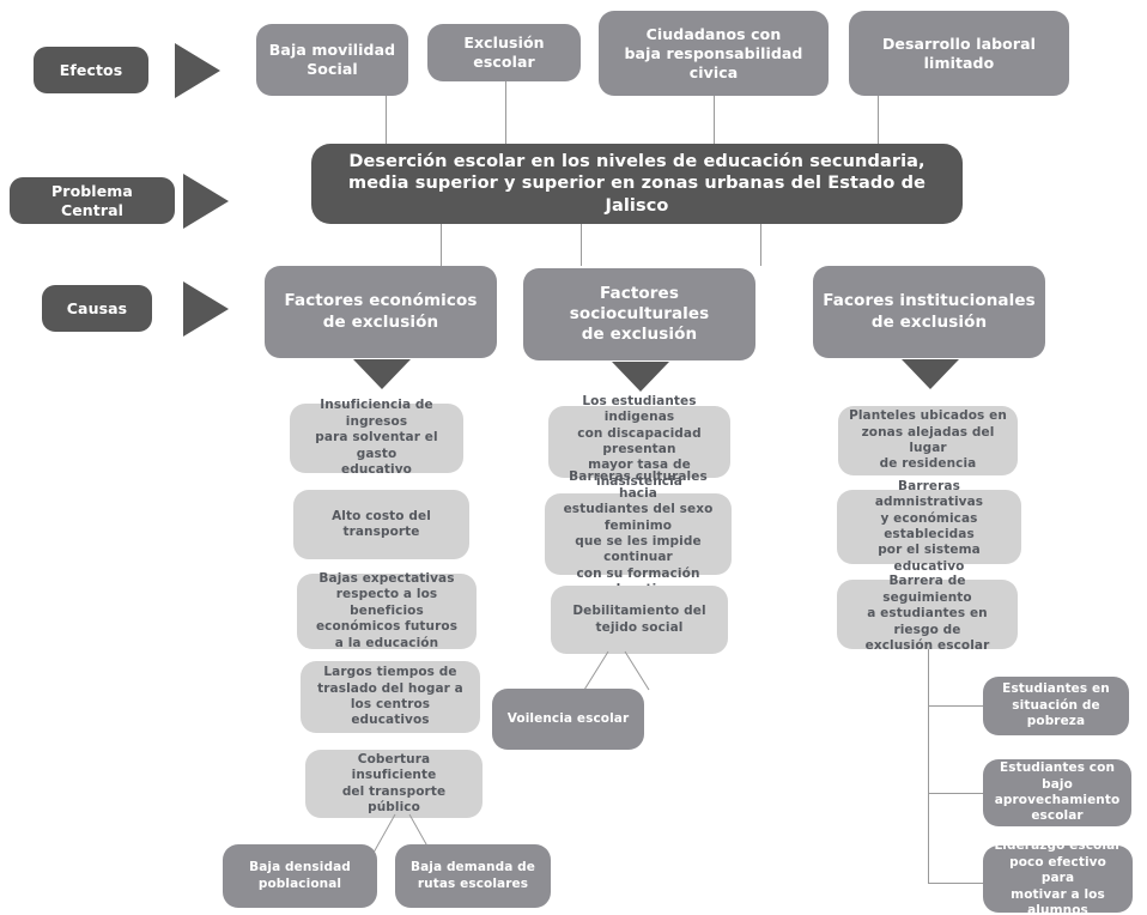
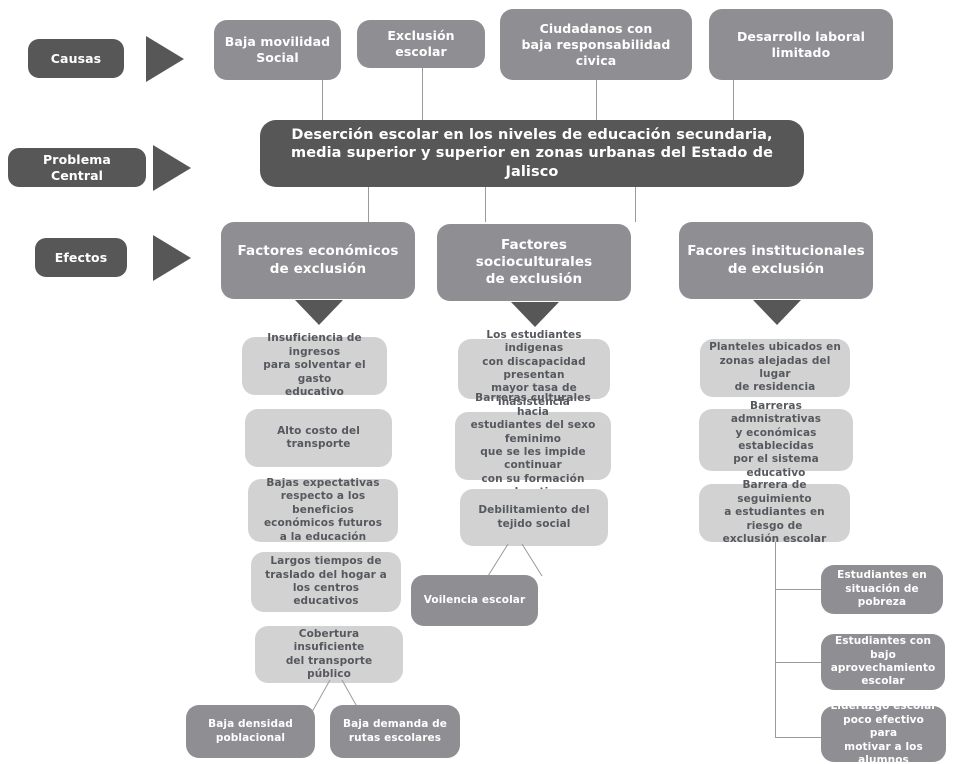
- Efectos
+ Causas
  Problema Central
- Causas
+ Efectos
  Baja movilidad
  Social
  Exclusión escolar
  Ciudadanos con
  baja responsabilidad civica
  Desarrollo laboral
  limitado
  Deserción escolar en los niveles de educación secundaria,
  media superior y superior en zonas urbanas del Estado de Jalisco
  Factores económicos
  de exclusión
  Factores
  socioculturales
  de exclusión
  Facores institucionales
  de exclusión
  Insuficiencia de ingresos
  para solventar el gasto
  educativo
  Alto costo del
  transporte
  Bajas expectativas
  respecto a los beneficios
  económicos futuros
  a la educación
  Largos tiempos de
  traslado del hogar a
  los centros educativos
  Cobertura insuficiente
  del transporte público
  Baja densidad
  poblacional
  Baja demanda de
  rutas escolares
  Los estudiantes indigenas
  con discapacidad presentan
  Barreras culturales hacia
  estudiantes del sexo feminimo
  que se les impide continuar
  Debilitamiento del
  tejido social
  Voilencia escolar
  Planteles ubicados en
  zonas alejadas del lugar
  de residencia
  Barreras admnistrativas
  y económicas establecidas
  por el sistema educativo
  Barrera de seguimiento
  a estudiantes en riesgo de
  exclusión escolar
  Estudiantes en
  situación de pobreza
  Estudiantes con bajo
  aprovechamiento
  escolar
  Liderazgo escolar
  poco efectivo para
  motivar a los alumnos
